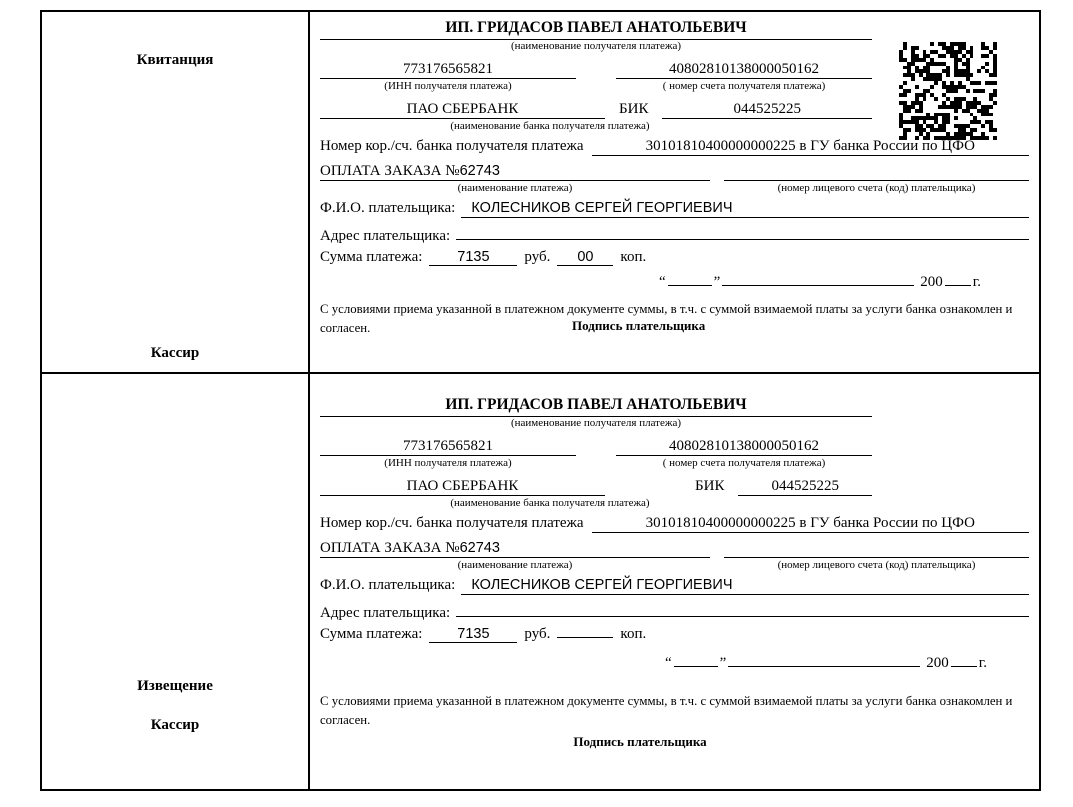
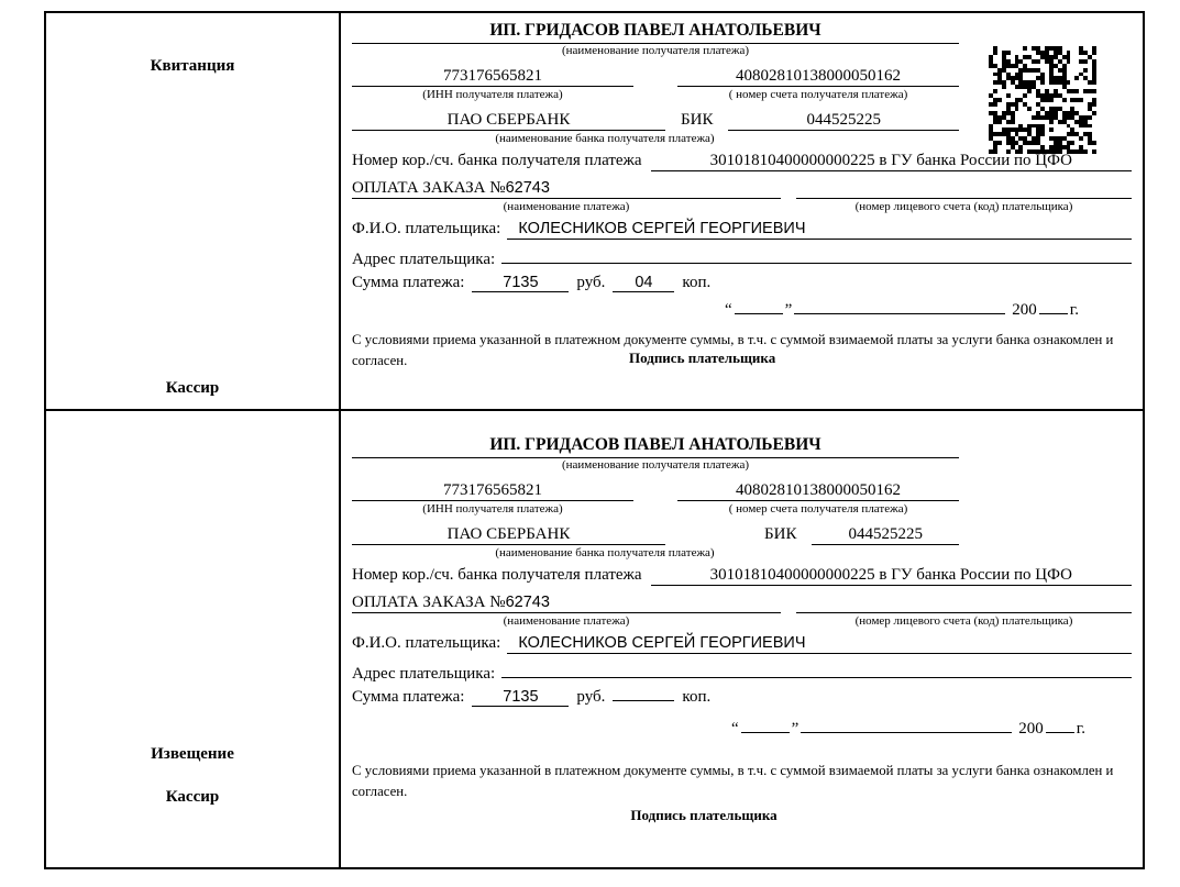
  Квитанция
  Кассир
  ИП. ГРИДАСОВ ПАВЕЛ АНАТОЛЬЕВИЧ
  (наименование получателя платежа)
  773176565821
  40802810138000050162
  (ИНН получателя платежа)
  ( номер счета получателя платежа)
  ПАО СБЕРБАНК
  БИК
  044525225
  (наименование банка получателя платежа)
  Номер кор./сч. банка получателя платежа
  30101810400000000225 в ГУ банка России по ЦФО
  ОПЛАТА ЗАКАЗА №62743
  (наименование платежа)
  (номер лицевого счета (код) плательщика)
  Ф.И.О. плательщика:
  КОЛЕСНИКОВ СЕРГЕЙ ГЕОРГИЕВИЧ
  Адрес плательщика:
  Сумма платежа:
  7135
  руб.
- 00
+ 04
  коп.
  “
  ”
  200
  г.
  С условиями приема указанной в платежном документе суммы, в т.ч. с суммой взимаемой платы за услуги банка ознакомлен и согласен.
  Подпись плательщика
  Извещение
  Кассир
  ИП. ГРИДАСОВ ПАВЕЛ АНАТОЛЬЕВИЧ
  (наименование получателя платежа)
  773176565821
  40802810138000050162
  (ИНН получателя платежа)
  ( номер счета получателя платежа)
  ПАО СБЕРБАНК
  БИК
  044525225
  (наименование банка получателя платежа)
  Номер кор./сч. банка получателя платежа
  30101810400000000225 в ГУ банка России по ЦФО
  ОПЛАТА ЗАКАЗА №62743
  (наименование платежа)
  (номер лицевого счета (код) плательщика)
  Ф.И.О. плательщика:
  КОЛЕСНИКОВ СЕРГЕЙ ГЕОРГИЕВИЧ
  Адрес плательщика:
  Сумма платежа:
  7135
  руб.
  коп.
  “
  ”
  200
  г.
  С условиями приема указанной в платежном документе суммы, в т.ч. с суммой взимаемой платы за услуги банка ознакомлен и согласен.
  Подпись плательщика
